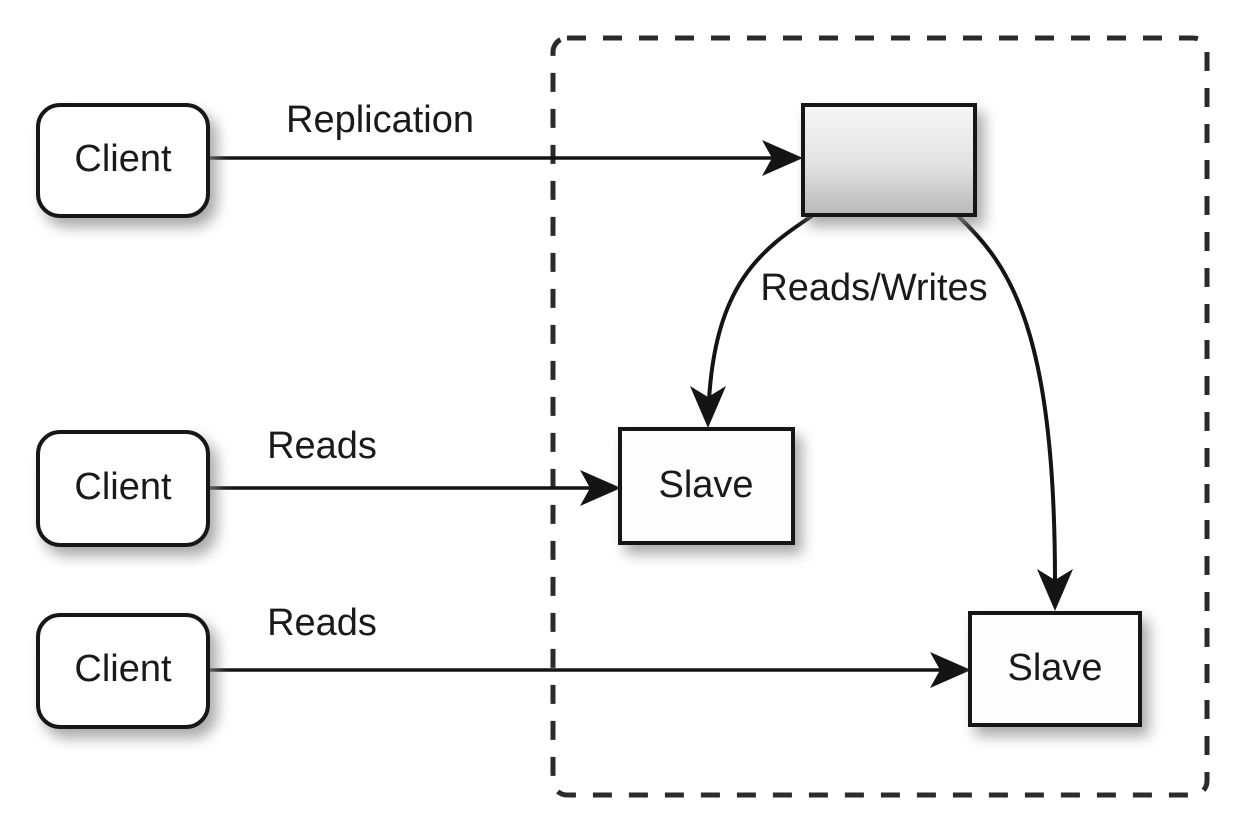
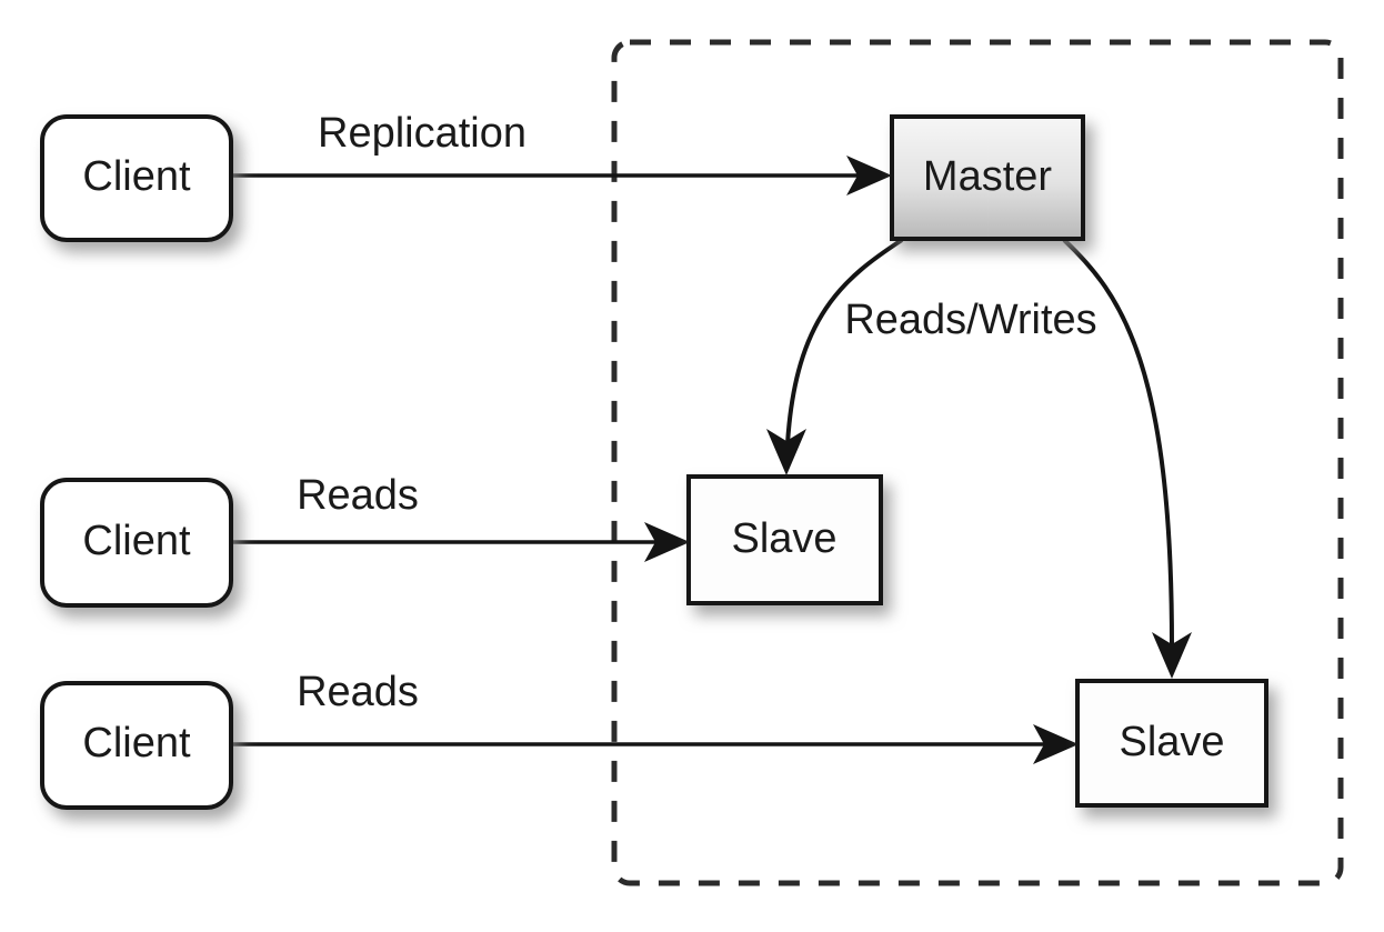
  Client
  Client
  Client
+ Master
  Slave
  Slave
  Replication
  Reads
  Reads
  Reads/Writes
